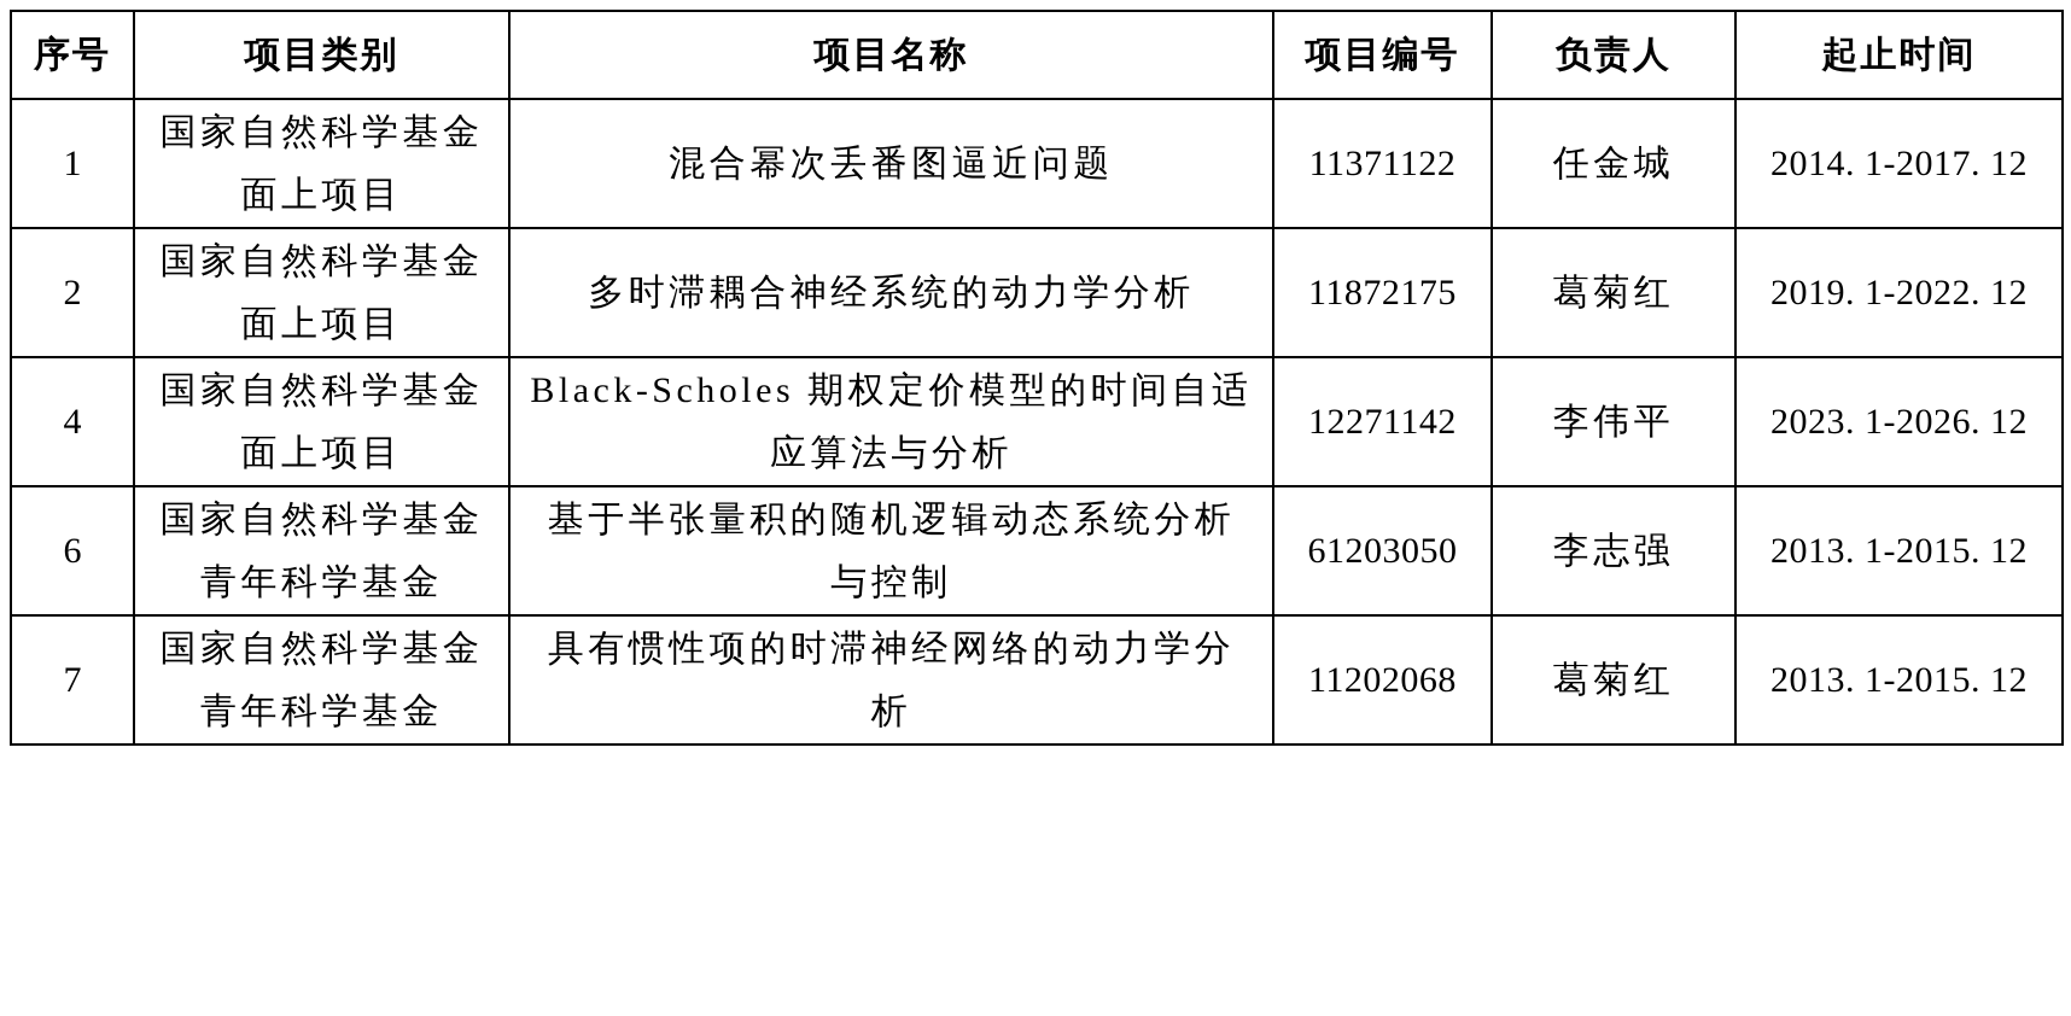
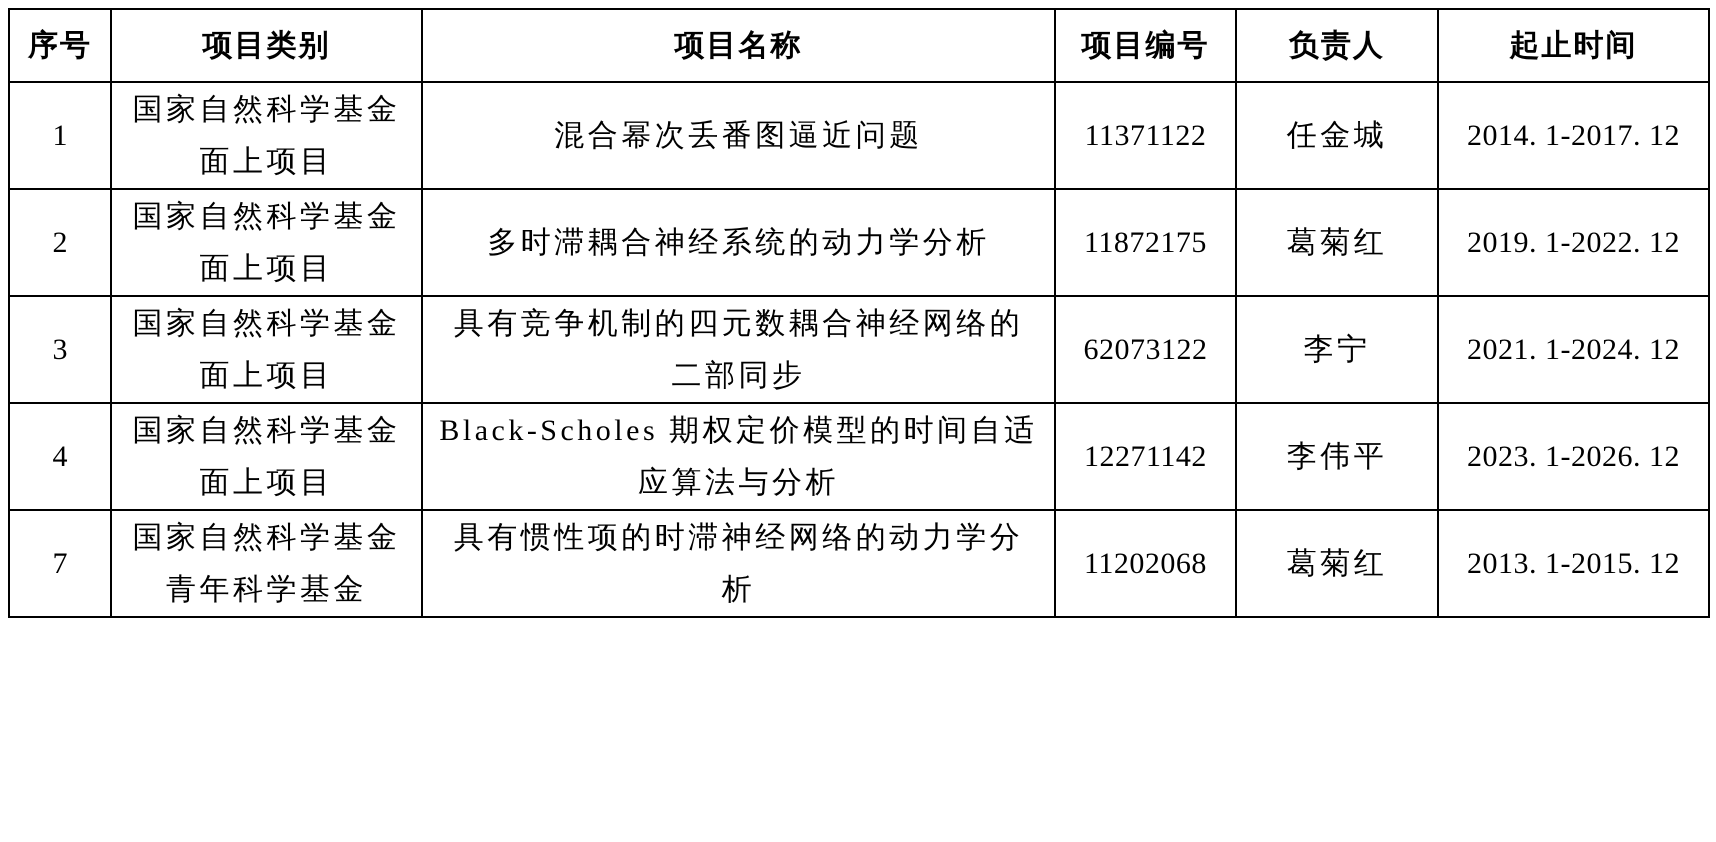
  序号	项目类别	项目名称	项目编号	负责人	起止时间
  1	国家自然科学基金 面上项目	混合幂次丢番图逼近问题	11371122	任金城	2014. 1-2017. 12
  2	国家自然科学基金 面上项目	多时滞耦合神经系统的动力学分析	11872175	葛菊红	2019. 1-2022. 12
+ 3	国家自然科学基金 面上项目	具有竞争机制的四元数耦合神经网络的 二部同步	62073122	李宁	2021. 1-2024. 12
  4	国家自然科学基金 面上项目	Black-Scholes 期权定价模型的时间自适 应算法与分析	12271142	李伟平	2023. 1-2026. 12
- 6	国家自然科学基金 青年科学基金	基于半张量积的随机逻辑动态系统分析 与控制	61203050	李志强	2013. 1-2015. 12
  7	国家自然科学基金 青年科学基金	具有惯性项的时滞神经网络的动力学分 析	11202068	葛菊红	2013. 1-2015. 12
